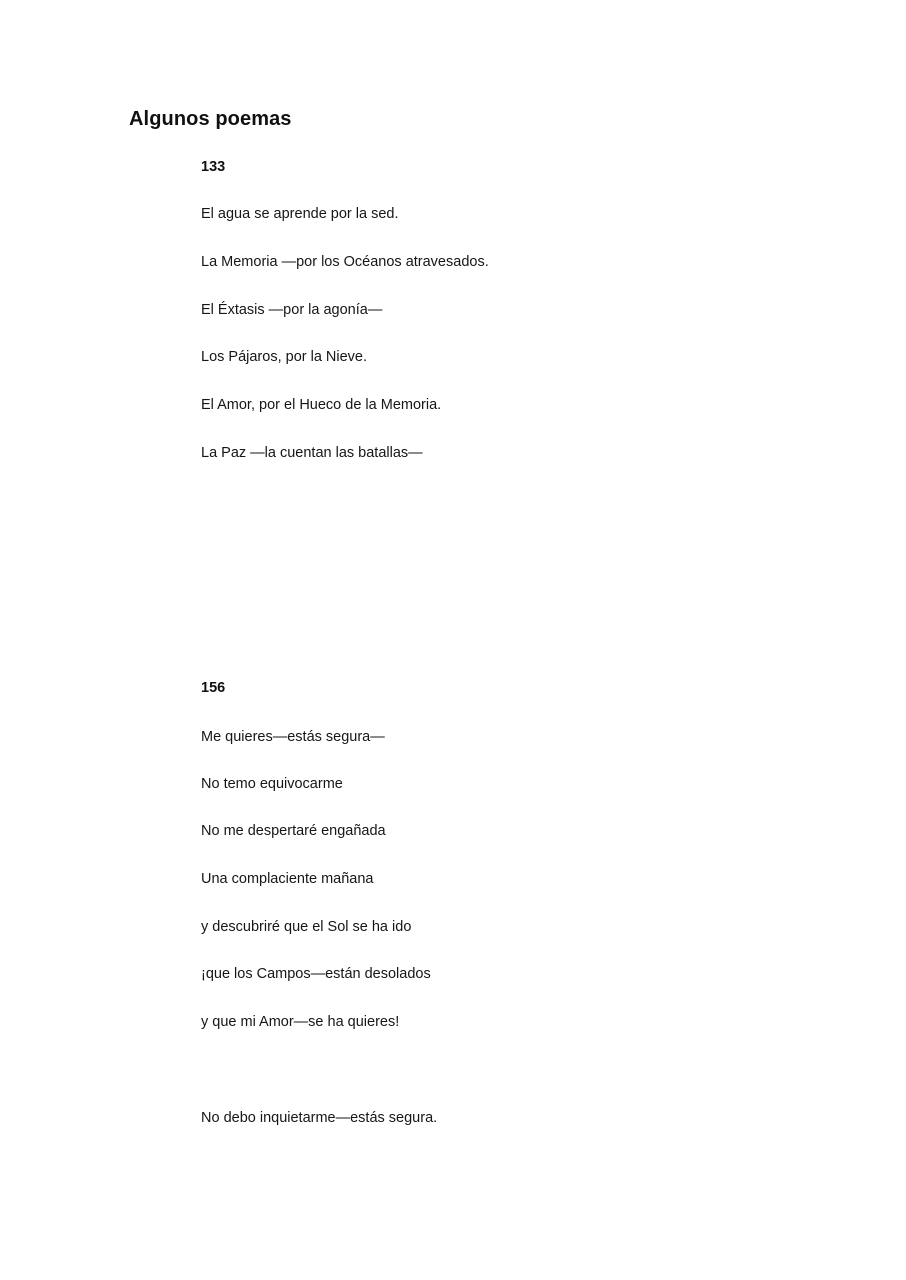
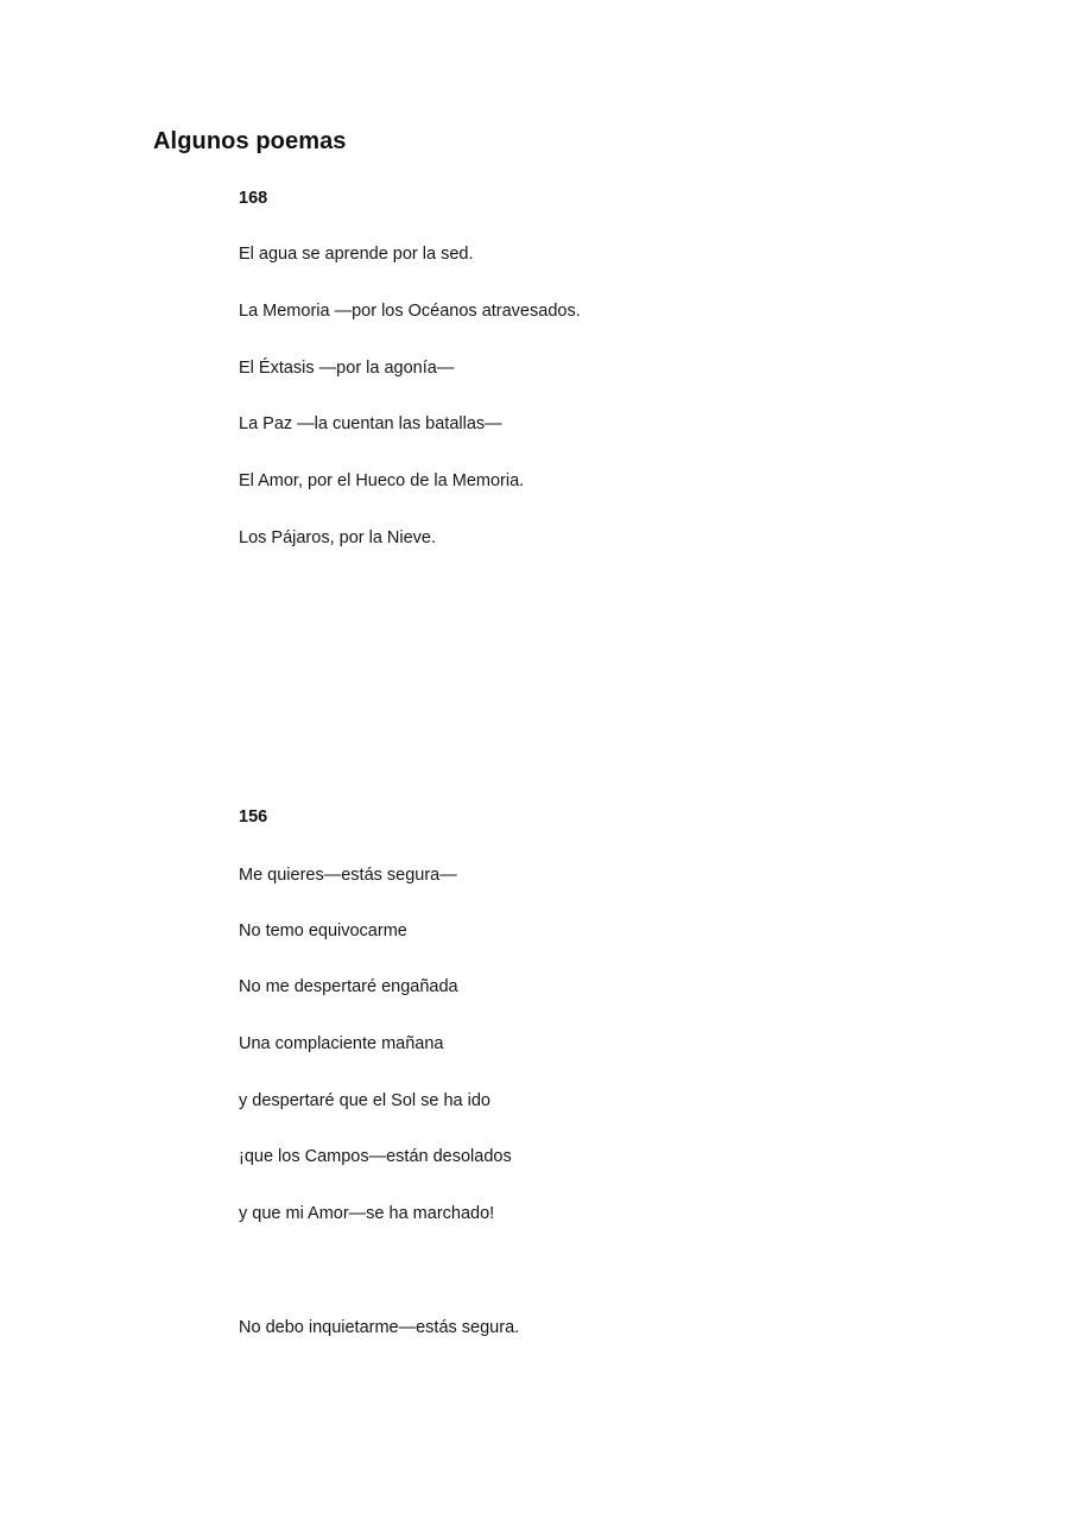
  Algunos poemas
- 133
+ 168
  El agua se aprende por la sed.
  La Memoria —por los Océanos atravesados.
  El Éxtasis —por la agonía—
- Los Pájaros, por la Nieve.
+ La Paz —la cuentan las batallas—
  El Amor, por el Hueco de la Memoria.
- La Paz —la cuentan las batallas—
+ Los Pájaros, por la Nieve.
  156
  Me quieres—estás segura—
  No temo equivocarme
  No me despertaré engañada
  Una complaciente mañana
- y descubriré que el Sol se ha ido
+ y despertaré que el Sol se ha ido
  ¡que los Campos—están desolados
- y que mi Amor—se ha quieres!
+ y que mi Amor—se ha marchado!
  No debo inquietarme—estás segura.
